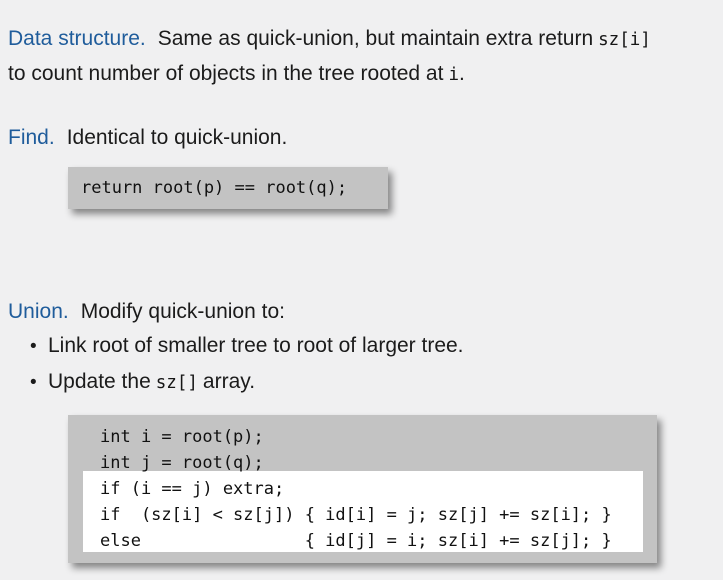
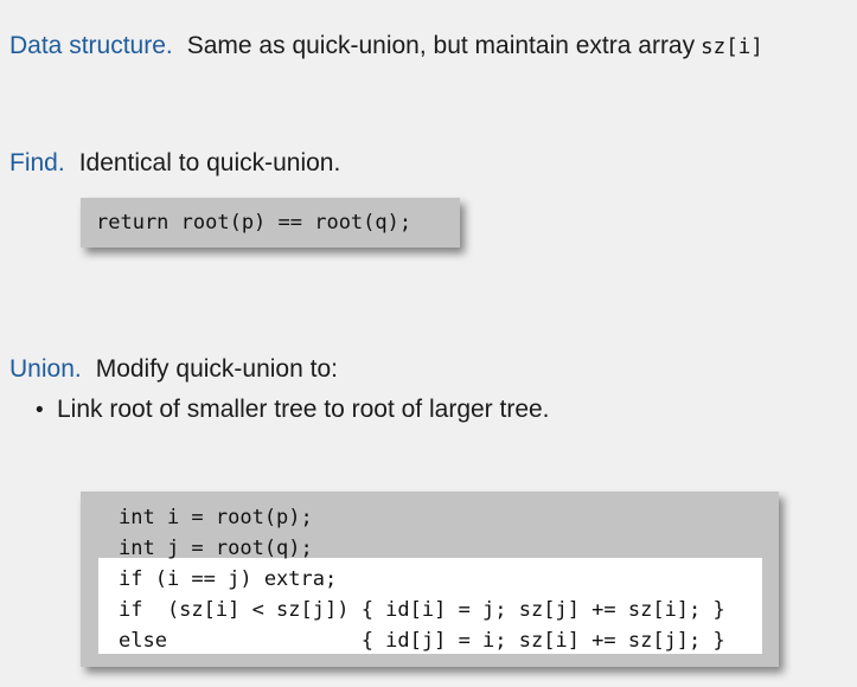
- Data structure. Same as quick-union, but maintain extra return sz[i]
+ Data structure. Same as quick-union, but maintain extra array sz[i]
- to count number of objects in the tree rooted at i.
  Find. Identical to quick-union.
  return root(p) == root(q);
  Union. Modify quick-union to:
  • Link root of smaller tree to root of larger tree.
- • Update the sz[] array.
  int i = root(p);
  int j = root(q);
  if (i == j) extra;
  if (sz[i] < sz[j]) { id[i] = j; sz[j] += sz[i]; }
  else { id[j] = i; sz[i] += sz[j]; }
